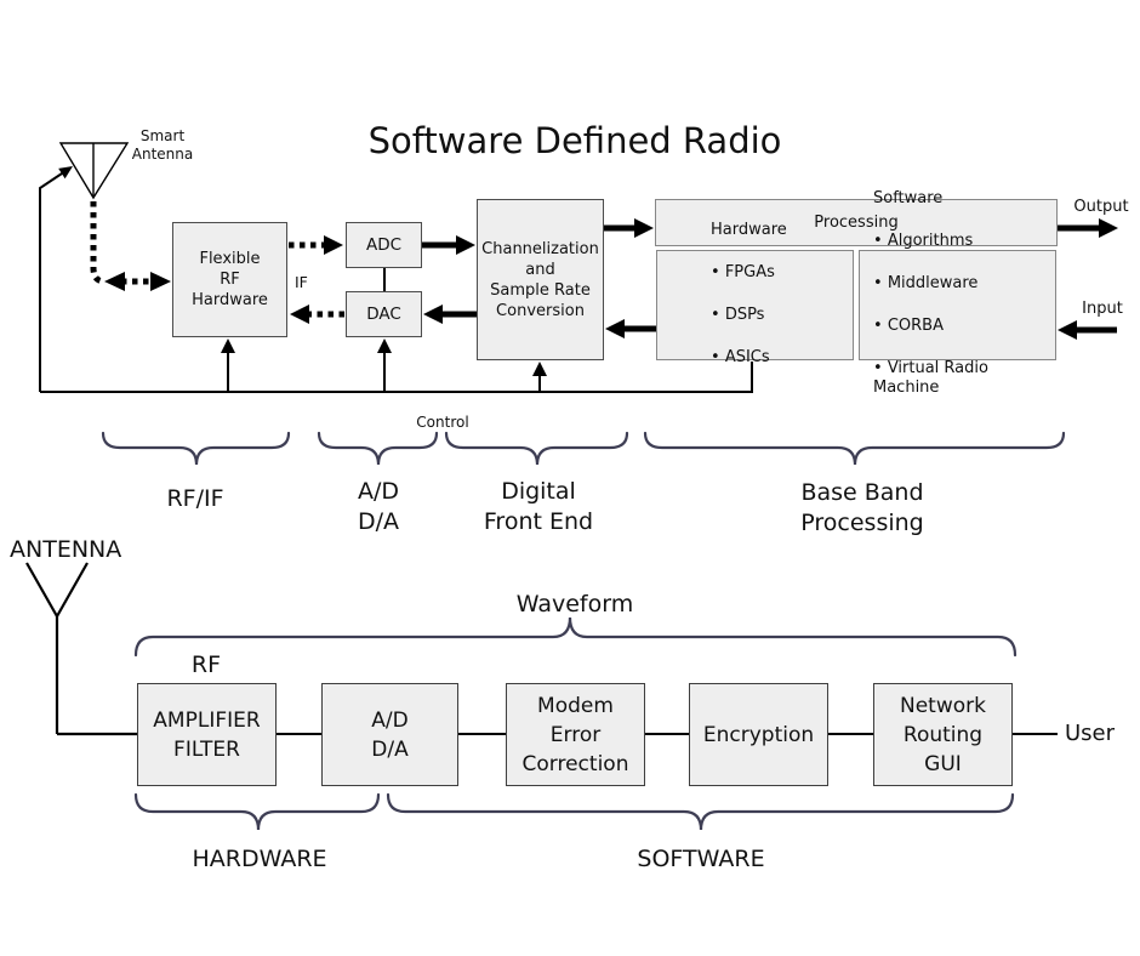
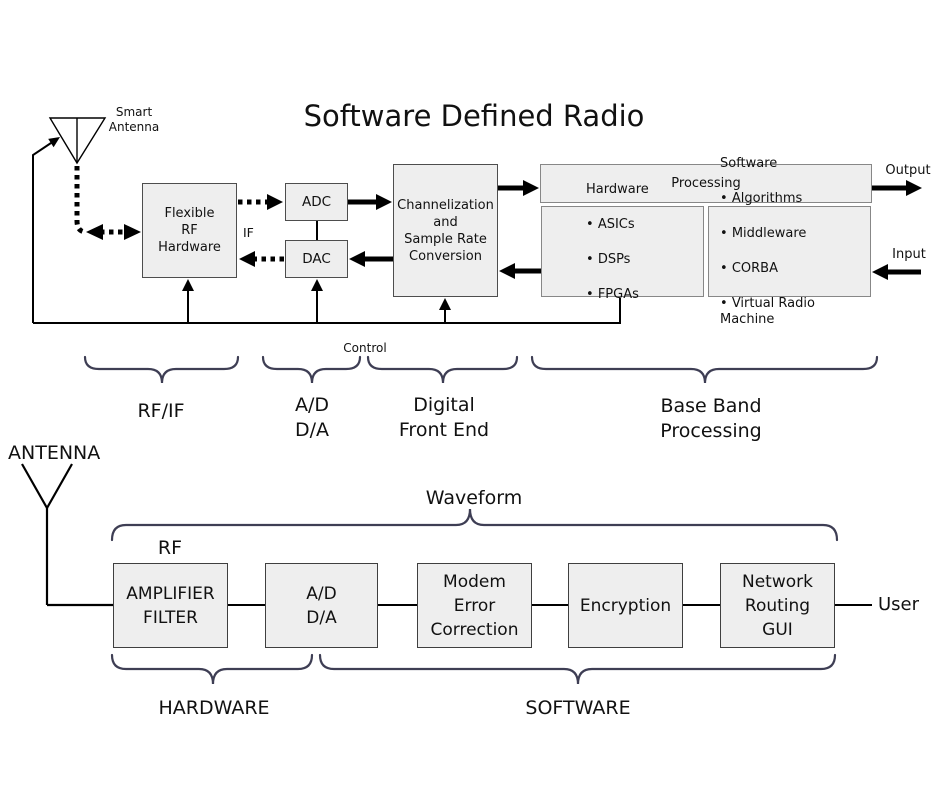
  Software Defined Radio
  Smart
  Antenna
  IF
  Output
  Input
  Control
  RF/IF
  A/D
  D/A
  Digital
  Front End
  Base Band
  Processing
  ANTENNA
  RF
  Waveform
  User
  HARDWARE
  SOFTWARE
  Flexible
  RF
  Hardware
  ADC
  DAC
  Channelization
  and
  Sample Rate
  Conversion
  Processing
  Hardware
- FPGAs
+ ASICs
  DSPs
- ASICs
+ FPGAs
  Software
  Algorithms
  Middleware
  CORBA
  Virtual Radio Machine
  AMPLIFIER
  FILTER
  A/D
  D/A
  Modem
  Error
  Correction
  Encryption
  Network
  Routing
  GUI
